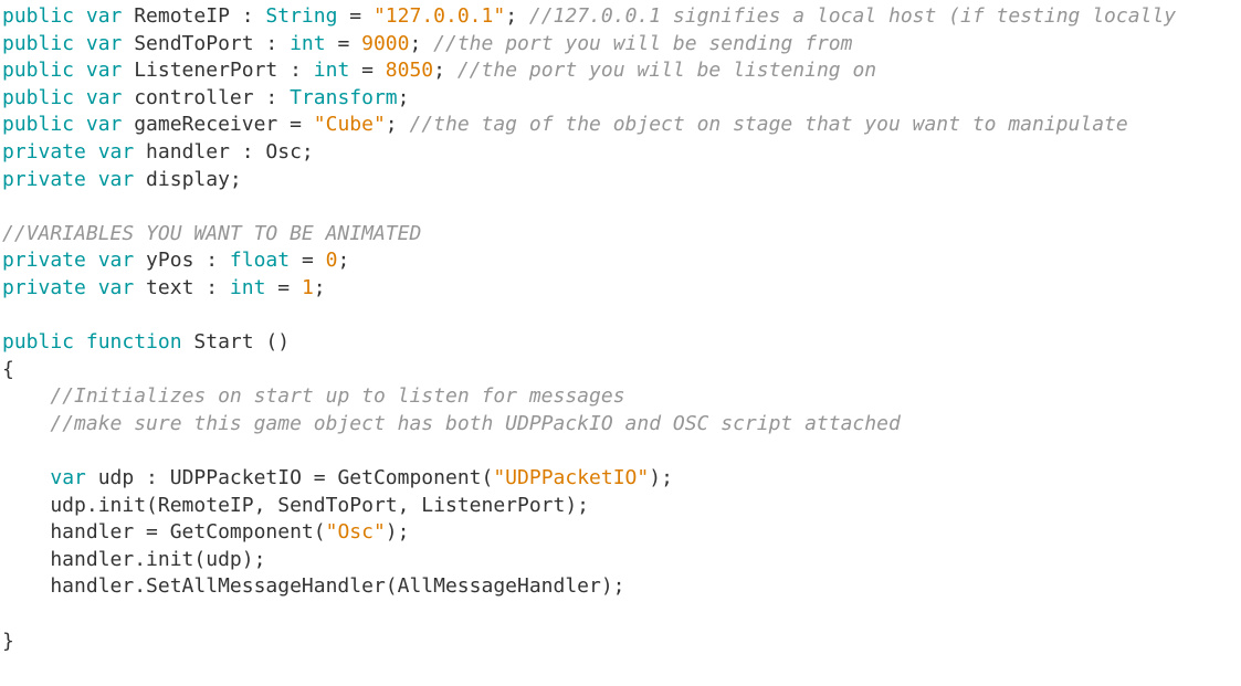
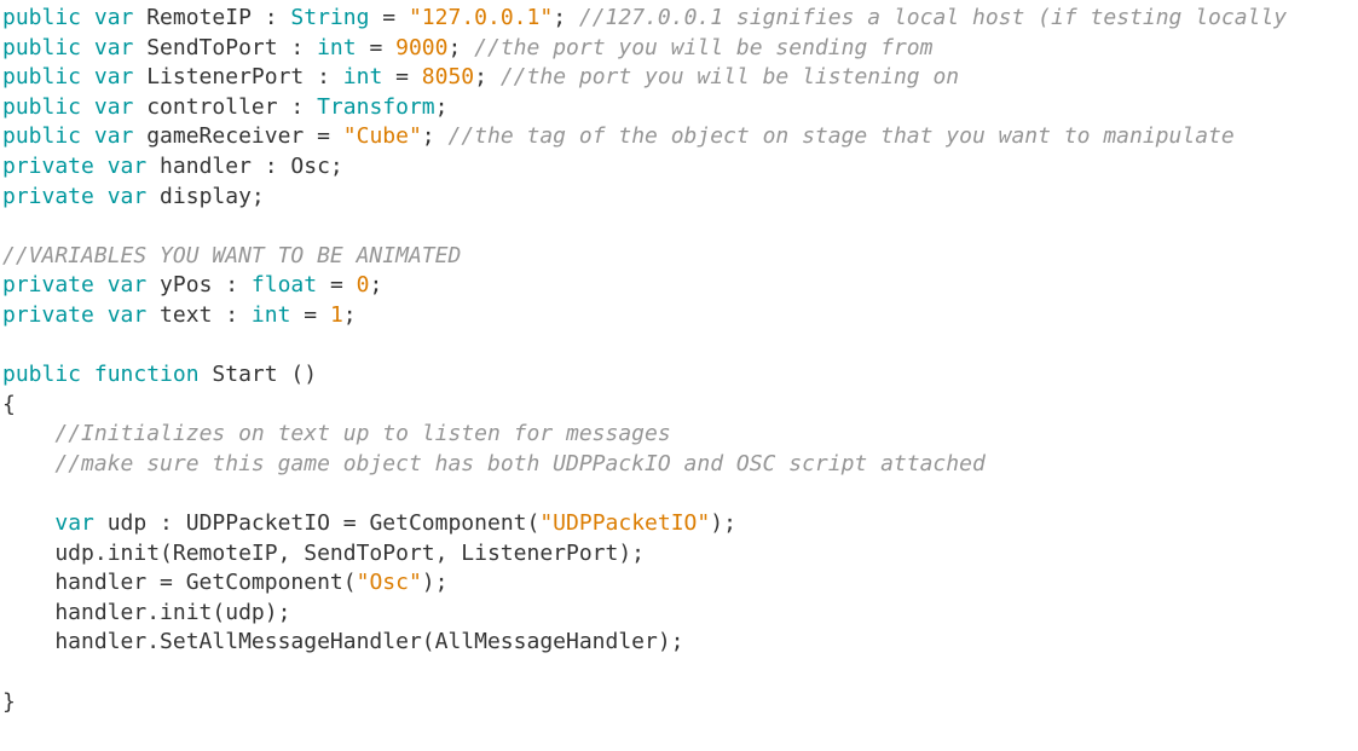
  public var RemoteIP : String = "127.0.0.1"; //127.0.0.1 signifies a local host (if testing locally
  public var SendToPort : int = 9000; //the port you will be sending from
  public var ListenerPort : int = 8050; //the port you will be listening on
  public var controller : Transform;
  public var gameReceiver = "Cube"; //the tag of the object on stage that you want to manipulate
  private var handler : Osc;
  private var display;
  //VARIABLES YOU WANT TO BE ANIMATED
  private var yPos : float = 0;
  private var text : int = 1;
  public function Start ()
  {
- //Initializes on start up to listen for messages
+ //Initializes on text up to listen for messages
  //make sure this game object has both UDPPackIO and OSC script attached
  var udp : UDPPacketIO = GetComponent("UDPPacketIO");
  udp.init(RemoteIP, SendToPort, ListenerPort);
  handler = GetComponent("Osc");
  handler.init(udp);
  handler.SetAllMessageHandler(AllMessageHandler);
  }
